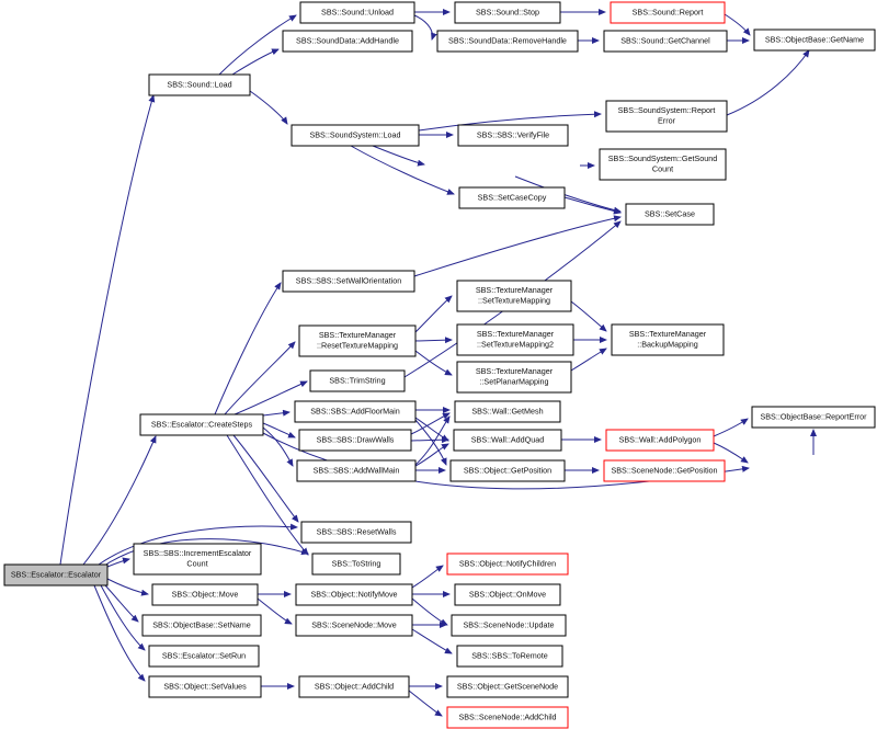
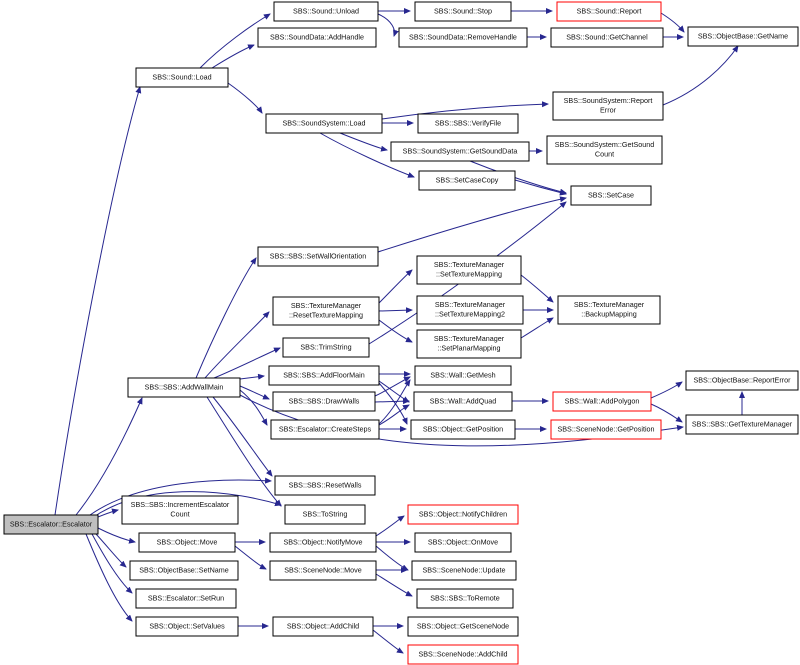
  SBS::Sound::Unload
  SBS::Sound::Stop
  SBS::Sound::Report
  SBS::ObjectBase::GetName
  SBS::SoundData::AddHandle
  SBS::SoundData::RemoveHandle
  SBS::Sound::GetChannel
  SBS::Sound::Load
  SBS::SoundSystem::Report
  Error
  SBS::SoundSystem::Load
  SBS::SBS::VerifyFile
+ SBS::SoundSystem::GetSoundData
  SBS::SoundSystem::GetSound
  Count
  SBS::SetCaseCopy
  SBS::SetCase
  SBS::SBS::SetWallOrientation
  SBS::TextureManager
  ::SetTextureMapping
  SBS::TextureManager
  ::ResetTextureMapping
  SBS::TextureManager
  ::SetTextureMapping2
  SBS::TextureManager
  ::BackupMapping
  SBS::TextureManager
  ::SetPlanarMapping
  SBS::TrimString
  SBS::SBS::AddFloorMain
  SBS::Wall::GetMesh
  SBS::ObjectBase::ReportError
- SBS::Escalator::CreateSteps
+ SBS::SBS::AddWallMain
  SBS::SBS::DrawWalls
  SBS::Wall::AddQuad
  SBS::Wall::AddPolygon
+ SBS::SBS::GetTextureManager
- SBS::SBS::AddWallMain
+ SBS::Escalator::CreateSteps
  SBS::Object::GetPosition
  SBS::SceneNode::GetPosition
  SBS::SBS::ResetWalls
  SBS::SBS::IncrementEscalator
  Count
  SBS::ToString
  SBS::Object::NotifyChildren
  SBS::Escalator::Escalator
  SBS::Object::Move
  SBS::Object::NotifyMove
  SBS::Object::OnMove
  SBS::ObjectBase::SetName
  SBS::SceneNode::Move
  SBS::SceneNode::Update
  SBS::Escalator::SetRun
  SBS::SBS::ToRemote
  SBS::Object::SetValues
  SBS::Object::AddChild
  SBS::Object::GetSceneNode
  SBS::SceneNode::AddChild
